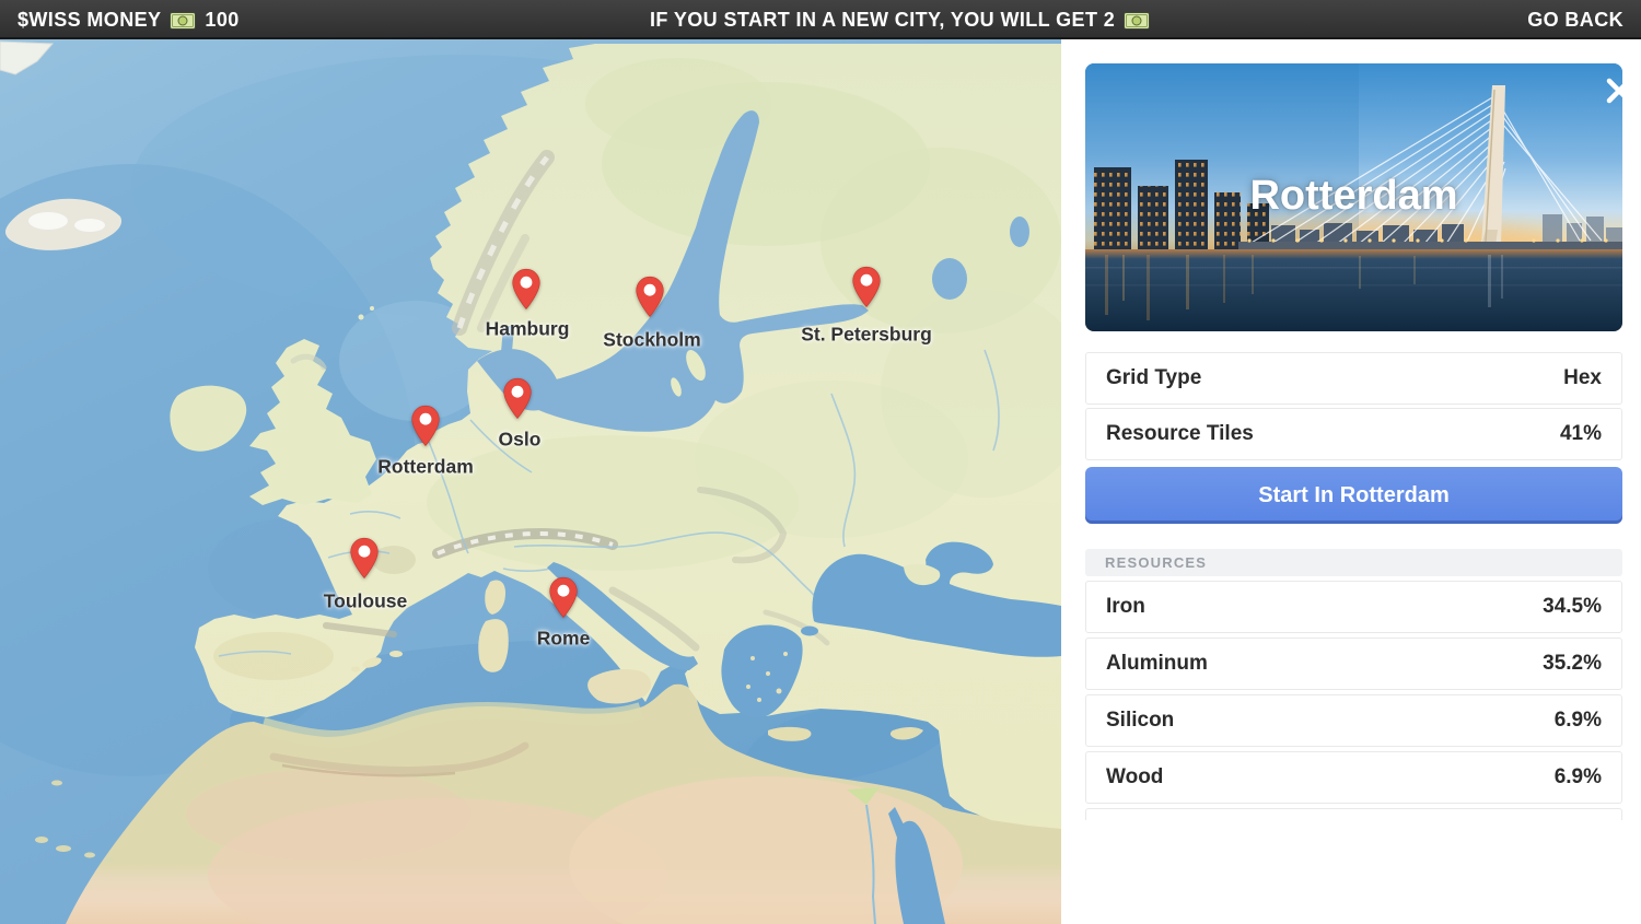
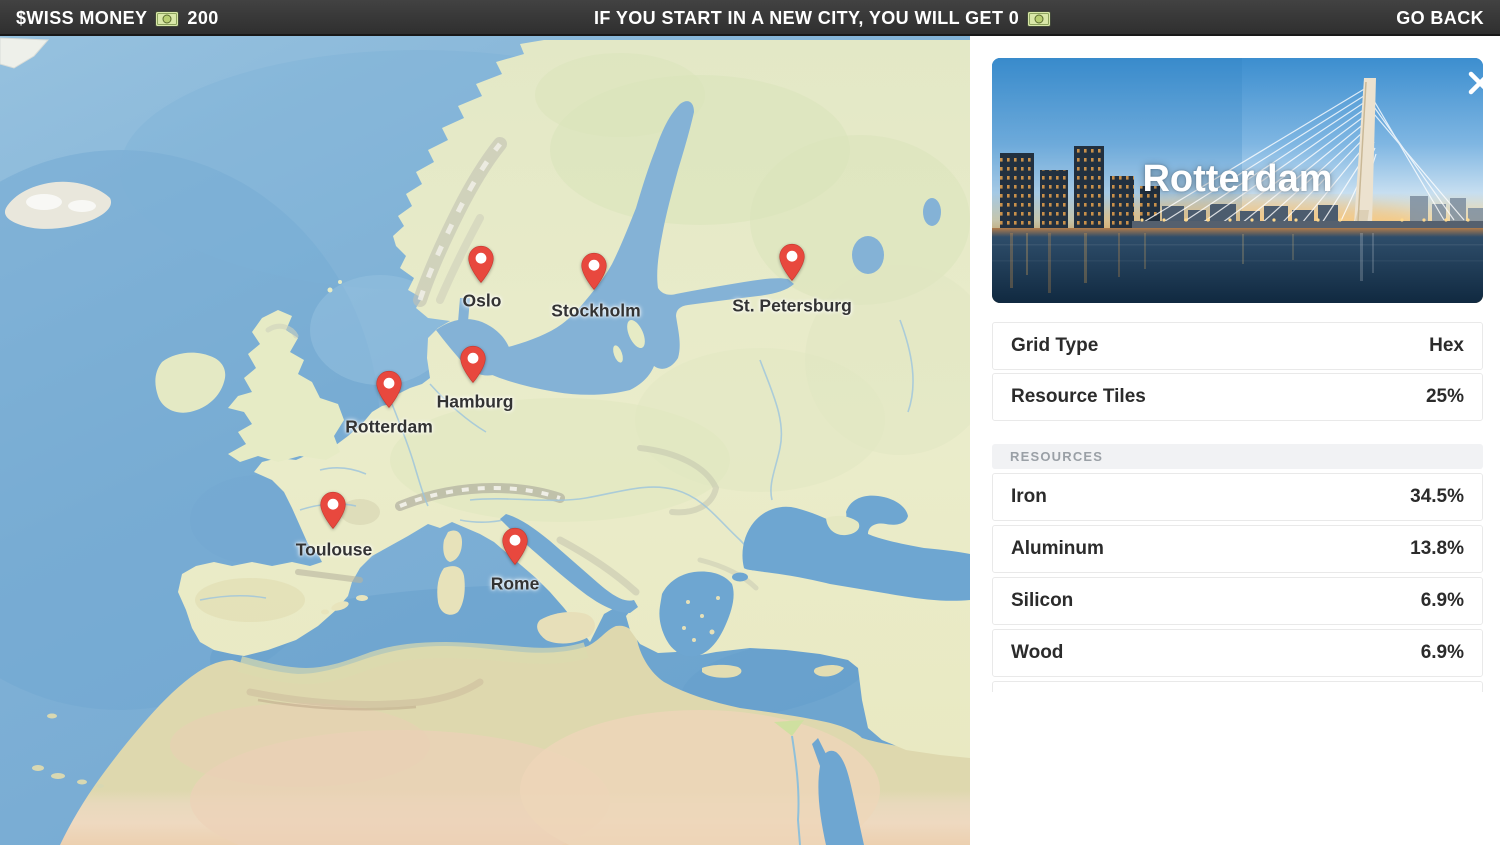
- Hamburg
+ Oslo
  Stockholm
  St. Petersburg
- Oslo
+ Hamburg
  Rotterdam
  Toulouse
  Rome
  $WISS MONEY
- 100
+ 200
- IF YOU START IN A NEW CITY, YOU WILL GET 2
+ IF YOU START IN A NEW CITY, YOU WILL GET 0
  GO BACK
  Rotterdam
  Grid Type
  Hex
  Resource Tiles
- 41%
+ 25%
- Start In Rotterdam
  RESOURCES
  Iron
  34.5%
  Aluminum
- 35.2%
+ 13.8%
  Silicon
  6.9%
  Wood
  6.9%
